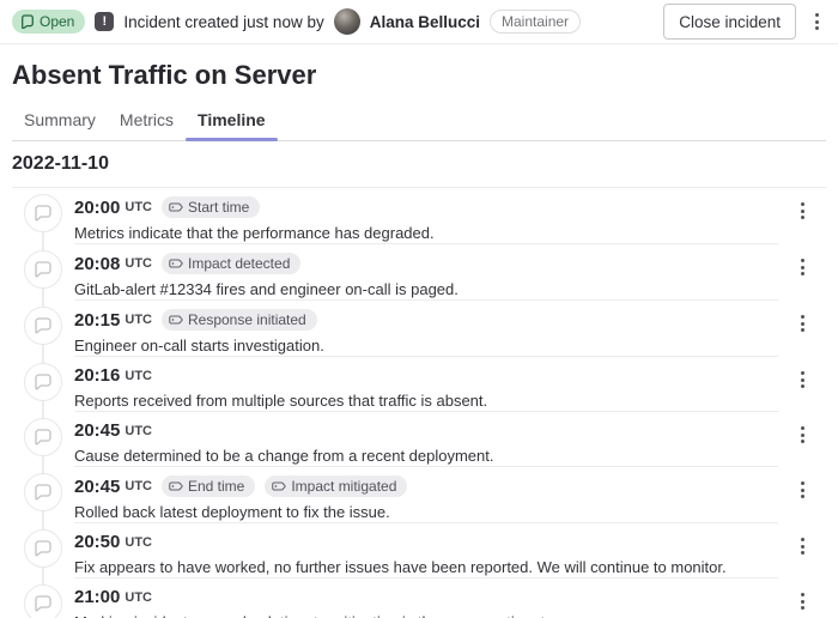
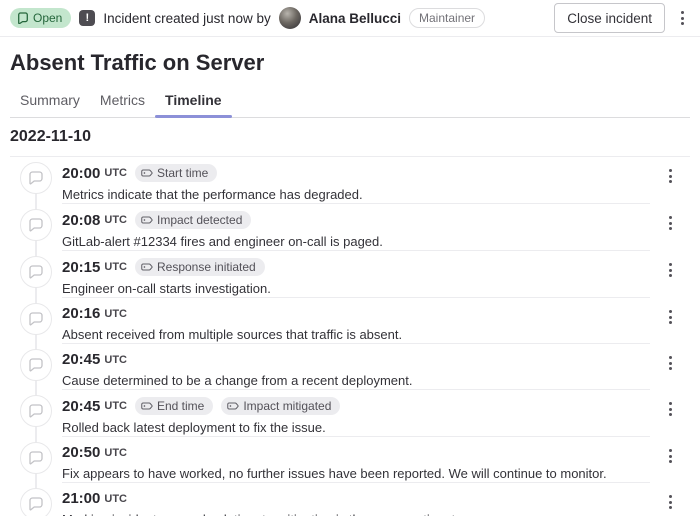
  Open
  !
  Incident created just now by
  Alana Bellucci
  Maintainer
  Close incident
  Absent Traffic on Server
  Summary
  Metrics
  Timeline
  2022-11-10
  20:00
  UTC
  Start time
  Metrics indicate that the performance has degraded.
  20:08
  UTC
  Impact detected
  GitLab-alert #12334 fires and engineer on-call is paged.
  20:15
  UTC
  Response initiated
  Engineer on-call starts investigation.
  20:16
  UTC
- Reports received from multiple sources that traffic is absent.
+ Absent received from multiple sources that traffic is absent.
  20:45
  UTC
  Cause determined to be a change from a recent deployment.
  20:45
  UTC
  End time
  Impact mitigated
  Rolled back latest deployment to fix the issue.
  20:50
  UTC
  Fix appears to have worked, no further issues have been reported. We will continue to monitor.
  21:00
  UTC
